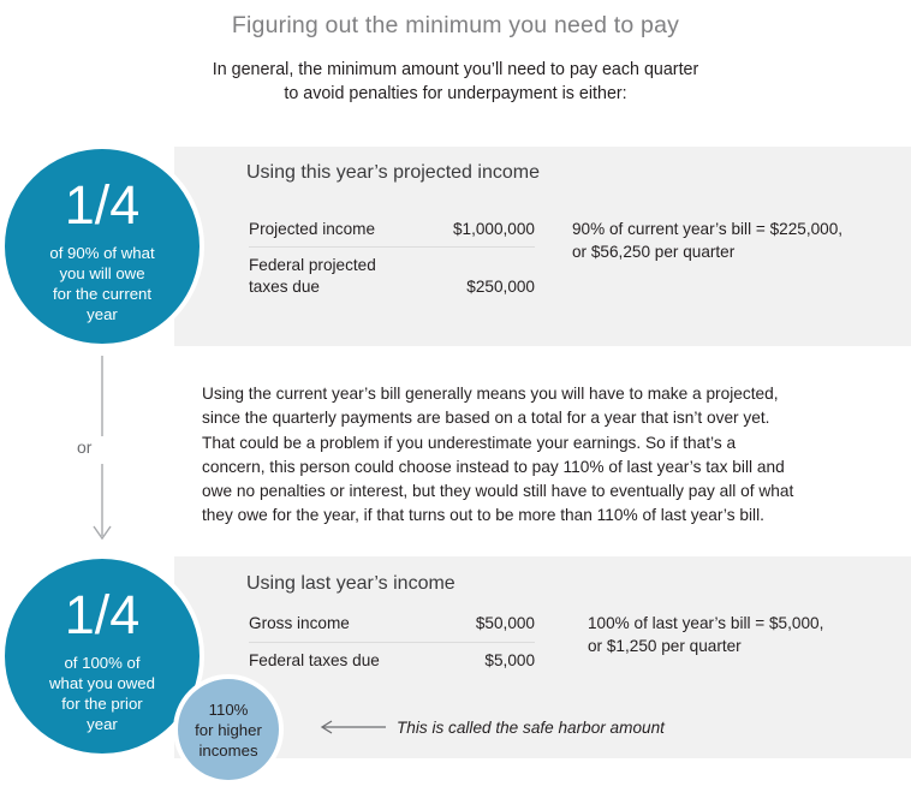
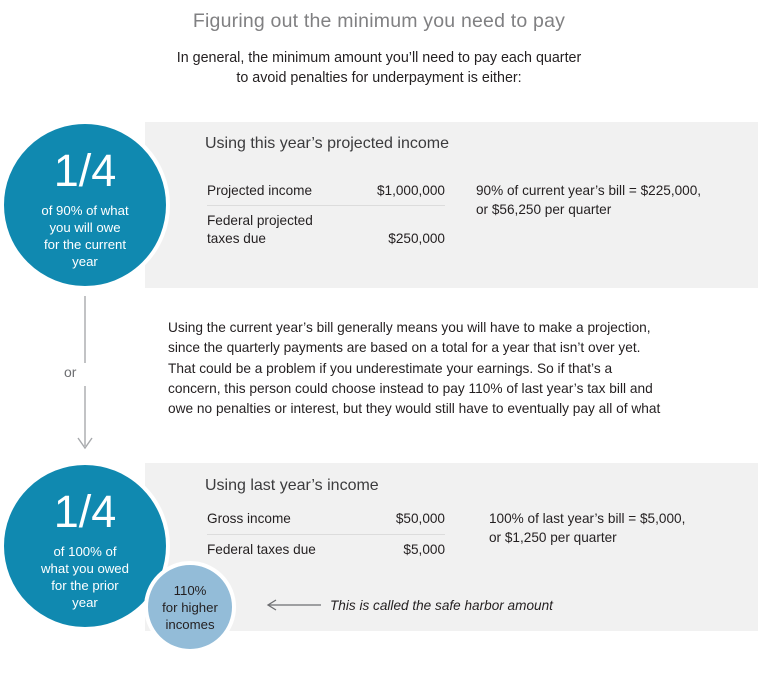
  Figuring out the minimum you need to pay
  In general, the minimum amount you’ll need to pay each quarter
  to avoid penalties for underpayment is either:
  Using this year’s projected income
  Projected income
  $1,000,000
  Federal projected
  taxes due
  $250,000
  90% of current year’s bill = $225,000,
  or $56,250 per quarter
  1/4
  of 90% of what
  you will owe
  for the current
  year
  or
- Using the current year’s bill generally means you will have to make a projected,
+ Using the current year’s bill generally means you will have to make a projection,
  since the quarterly payments are based on a total for a year that isn’t over yet.
  That could be a problem if you underestimate your earnings. So if that’s a
  concern, this person could choose instead to pay 110% of last year’s tax bill and
  owe no penalties or interest, but they would still have to eventually pay all of what
- they owe for the year, if that turns out to be more than 110% of last year’s bill.
  Using last year’s income
  Gross income
  $50,000
  Federal taxes due
  $5,000
  100% of last year’s bill = $5,000,
  or $1,250 per quarter
  1/4
  of 100% of
  what you owed
  for the prior
  year
  110%
  for higher
  incomes
  This is called the safe harbor amount
